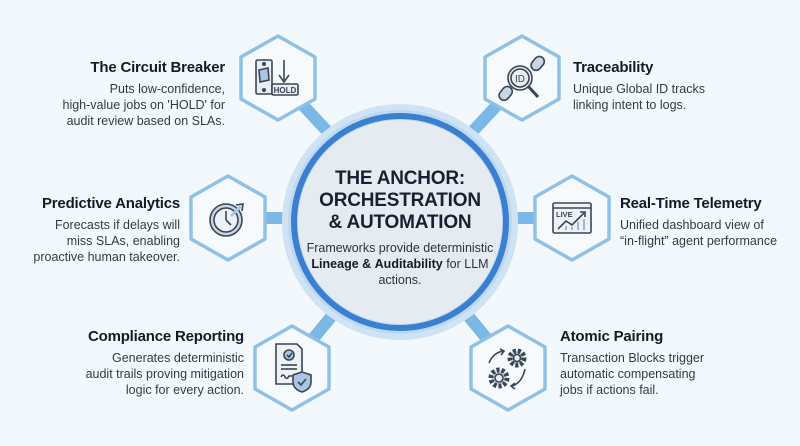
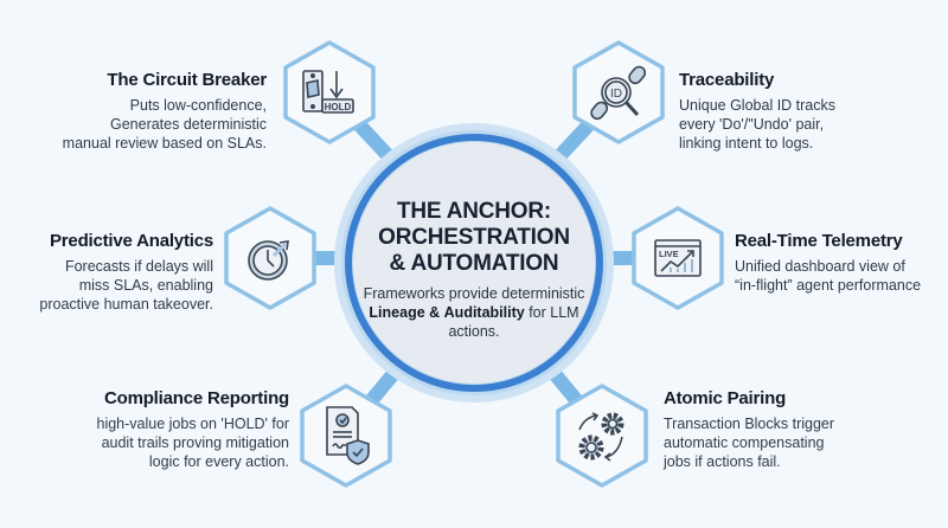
  HOLD
  ID
  LIVE
  THE ANCHOR:
  ORCHESTRATION
  & AUTOMATION
  Frameworks provide deterministic Lineage & Auditability for LLM actions.
  The Circuit Breaker
  Puts low-confidence,
- high-value jobs on 'HOLD' for
+ Generates deterministic
- audit review based on SLAs.
+ manual review based on SLAs.
  Traceability
  Unique Global ID tracks
+ every 'Do'/"Undo' pair,
  linking intent to logs.
  Predictive Analytics
  Forecasts if delays will
  miss SLAs, enabling
  proactive human takeover.
  Real-Time Telemetry
  Unified dashboard view of
  “in-flight” agent performance
  Compliance Reporting
- Generates deterministic
+ high-value jobs on 'HOLD' for
  audit trails proving mitigation
  logic for every action.
  Atomic Pairing
  Transaction Blocks trigger
  automatic compensating
  jobs if actions fail.
